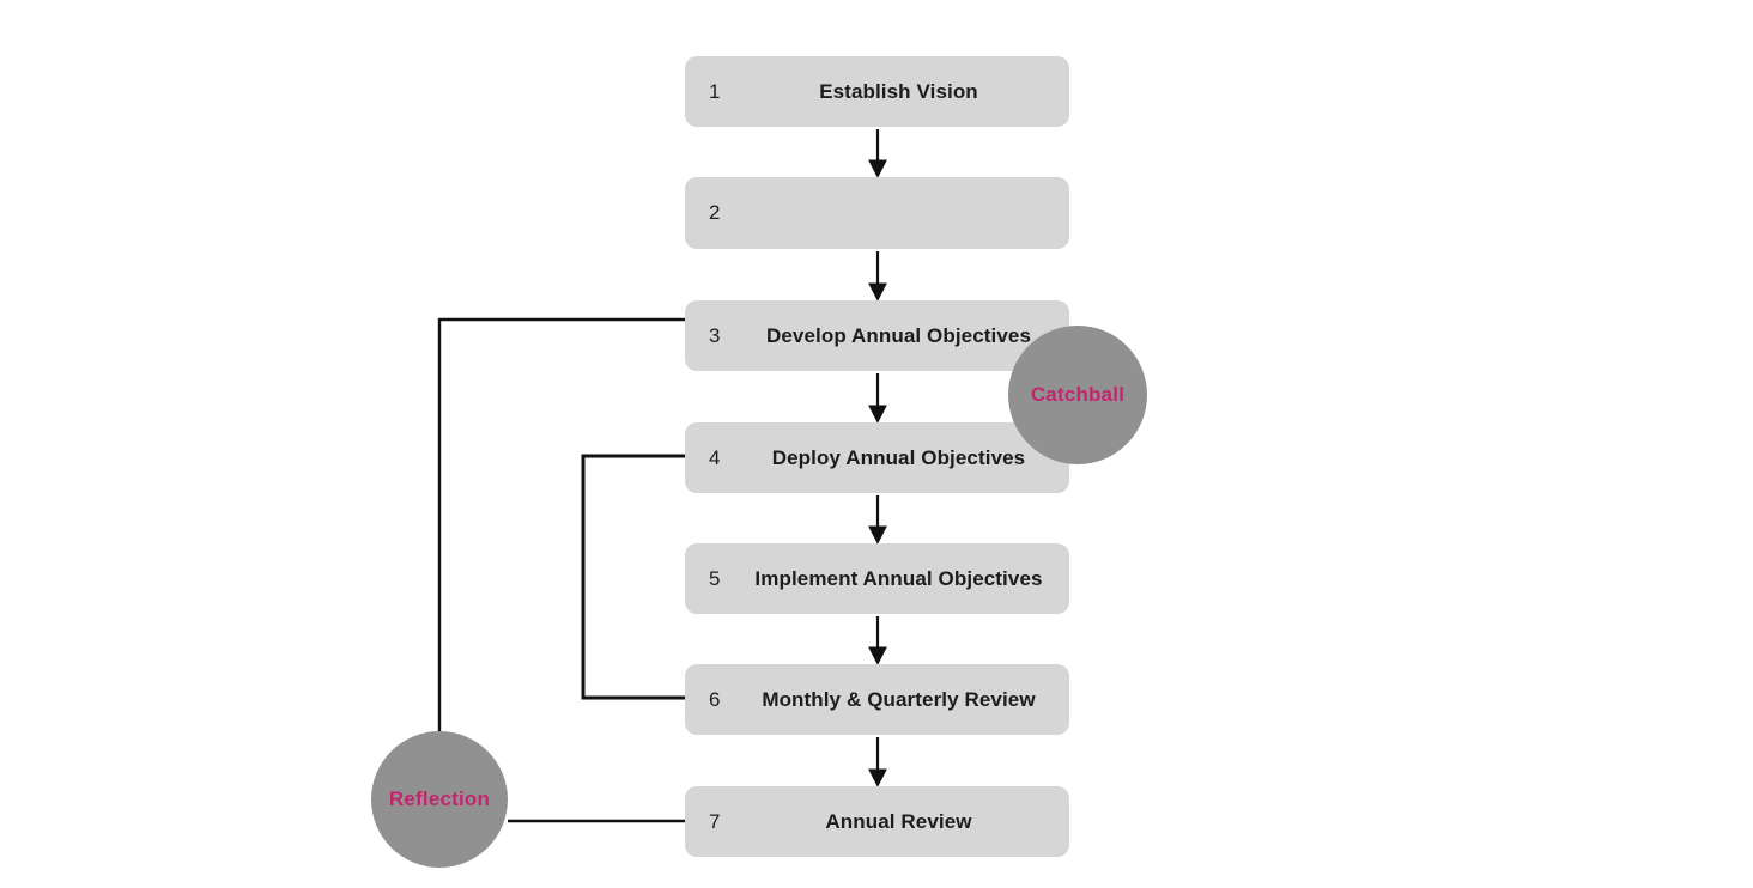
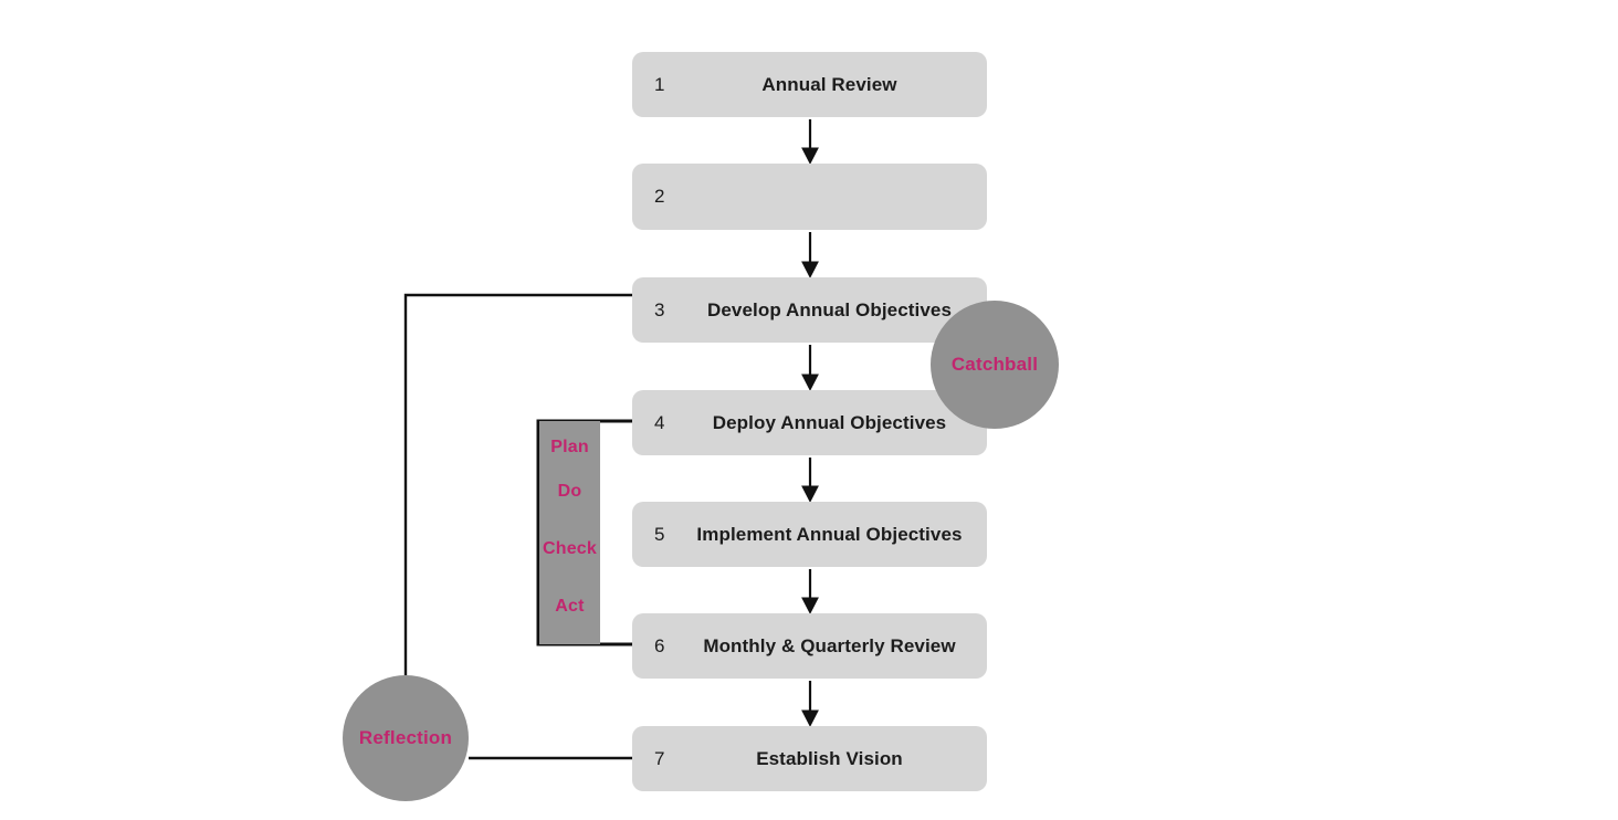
+ Plan
+ Do
+ Check
+ Act
  Catchball
  Reflection
  1
- Establish Vision
+ Annual Review
  2
  3
  Develop Annual Objectives
  4
  Deploy Annual Objectives
  5
  Implement Annual Objectives
  6
  Monthly & Quarterly Review
  7
- Annual Review
+ Establish Vision
